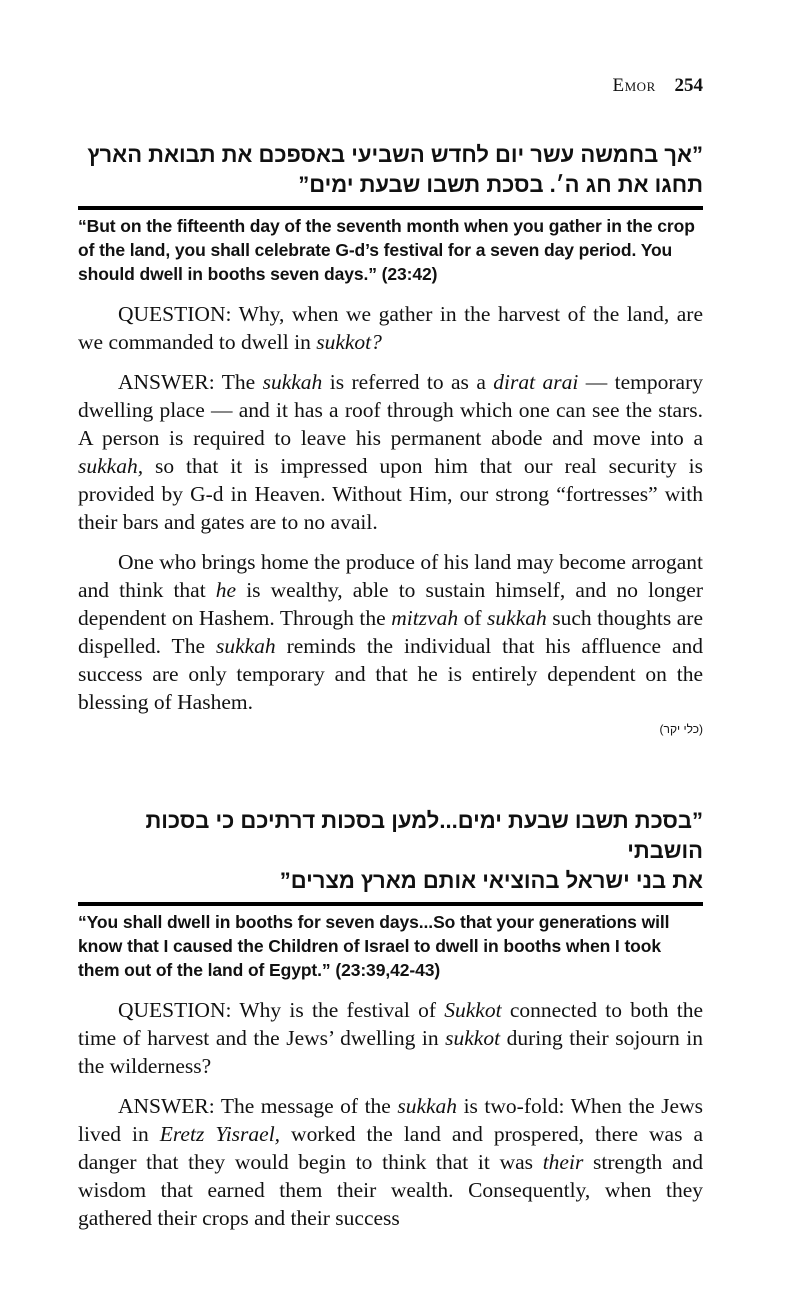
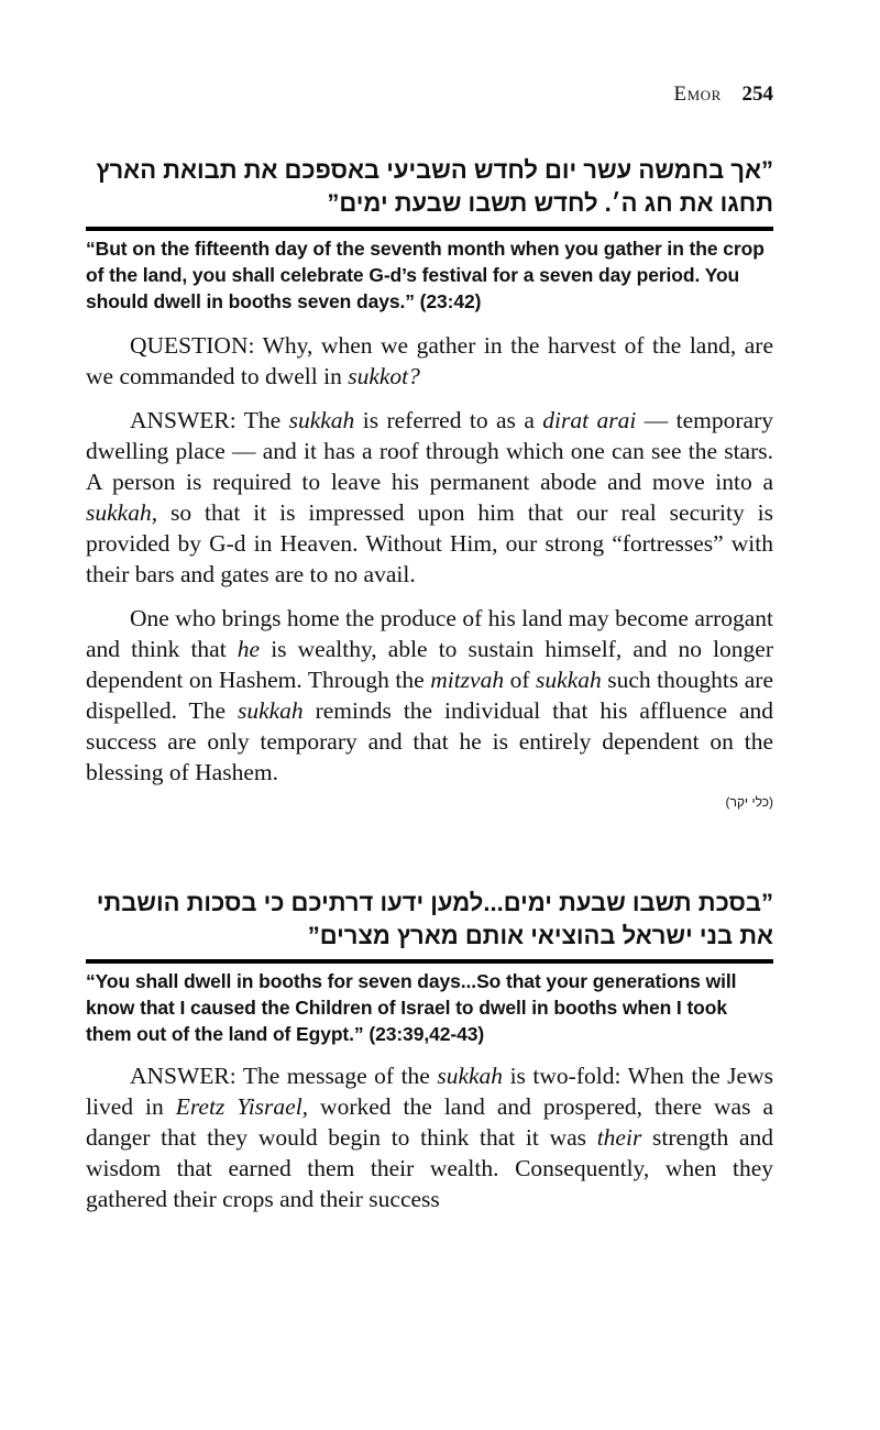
  Emor 254
  ”אך בחמשה עשר יום לחדש השביעי באספכם את תבואת הארץ
- תחגו את חג ה׳. בסכת תשבו שבעת ימים”
+ תחגו את חג ה׳. לחדש תשבו שבעת ימים”
  “But on the fifteenth day of the seventh month when you gather in the crop of the land, you shall celebrate G-d’s festival for a seven day period. You should dwell in booths seven days.” (23:42)
  QUESTION: Why, when we gather in the harvest of the land, are we commanded to dwell in sukkot?
  ANSWER: The sukkah is referred to as a dirat arai — temporary dwelling place — and it has a roof through which one can see the stars. A person is required to leave his permanent abode and move into a sukkah, so that it is impressed upon him that our real security is provided by G-d in Heaven. Without Him, our strong “fortresses” with their bars and gates are to no avail.
  One who brings home the produce of his land may become arrogant and think that he is wealthy, able to sustain himself, and no longer dependent on Hashem. Through the mitzvah of sukkah such thoughts are dispelled. The sukkah reminds the individual that his affluence and success are only temporary and that he is entirely dependent on the blessing of Hashem.
  (כלי יקר)
- ”בסכת תשבו שבעת ימים...למען בסכות דרתיכם כי בסכות הושבתי
+ ”בסכת תשבו שבעת ימים...למען ידעו דרתיכם כי בסכות הושבתי
  את בני ישראל בהוציאי אותם מארץ מצרים”
  “You shall dwell in booths for seven days...So that your generations will know that I caused the Children of Israel to dwell in booths when I took them out of the land of Egypt.” (23:39,42-43)
- QUESTION: Why is the festival of Sukkot connected to both the time of harvest and the Jews’ dwelling in sukkot during their sojourn in the wilderness?
  ANSWER: The message of the sukkah is two-fold: When the Jews lived in Eretz Yisrael, worked the land and prospered, there was a danger that they would begin to think that it was their strength and wisdom that earned them their wealth. Consequently, when they gathered their crops and their success
